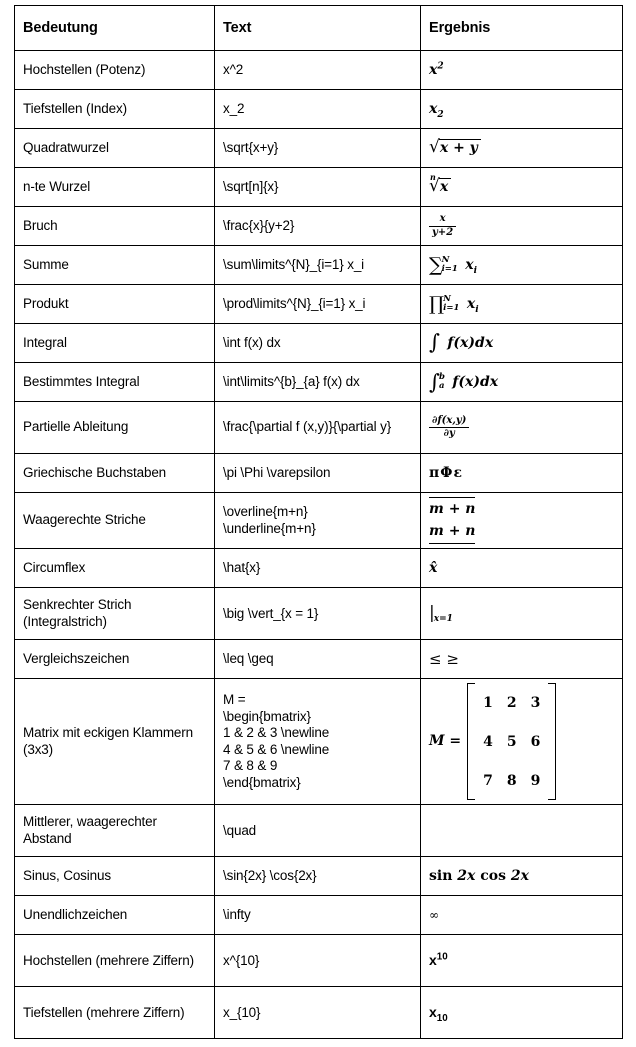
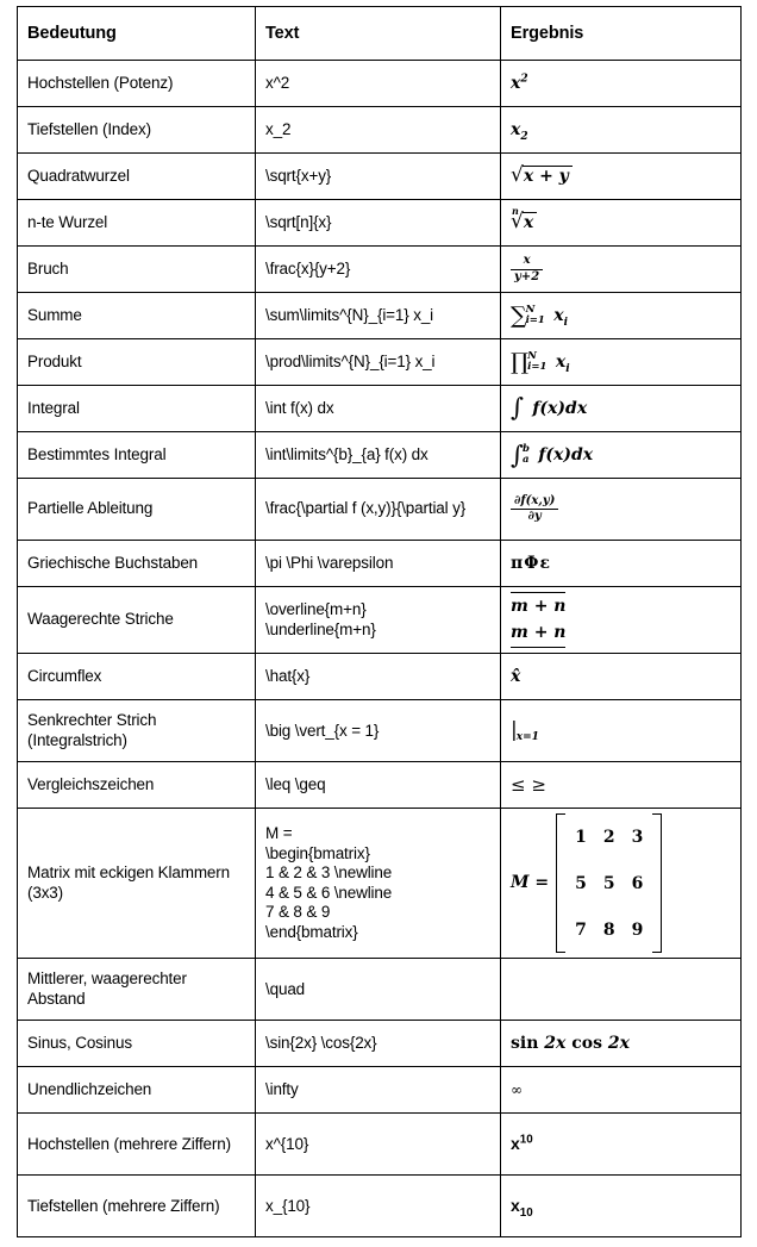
  Bedeutung	Text	Ergebnis
  Hochstellen (Potenz)	x^2	x2
  Tiefstellen (Index)	x_2	x2
  Quadratwurzel	\sqrt{x+y}	√x + y
  n-te Wurzel	\sqrt[n]{x}	n√x
  Bruch	\frac{x}{y+2}	x y+2
  Summe	\sum\limits^{N}_{i=1} x_i	∑Ni=1 xi
  Produkt	\prod\limits^{N}_{i=1} x_i	∏Ni=1 xi
  Integral	\int f(x) dx	∫ f(x)dx
  Bestimmtes Integral	\int\limits^{b}_{a} f(x) dx	∫ba f(x)dx
  Partielle Ableitung	\frac{\partial f (x,y)}{\partial y}	∂f(x,y) ∂y
  Griechische Buchstaben	\pi \Phi \varepsilon	πΦε
  Waagerechte Striche	\overline{m+n} \underline{m+n}	m + n m + n
  Circumflex	\hat{x}	x̂
  Senkrechter Strich (Integralstrich)	\big \vert_{x = 1}	|x=1
  Vergleichszeichen	\leq \geq	≤ ≥
  Matrix mit eckigen Klammern (3x3)	M = \begin{bmatrix} 1 & 2 & 3 \newline 4 & 5 & 6 \newline 7 & 8 & 9 \end{bmatrix}	M =
  1	2	3
- 4	5	6
+ 5	5	6
  7	8	9
  Mittlerer, waagerechter Abstand	\quad
  Sinus, Cosinus	\sin{2x} \cos{2x}	sin 2x cos 2x
  Unendlichzeichen	\infty	∞
  Hochstellen (mehrere Ziffern)	x^{10}	x10
  Tiefstellen (mehrere Ziffern)	x_{10}	x10
